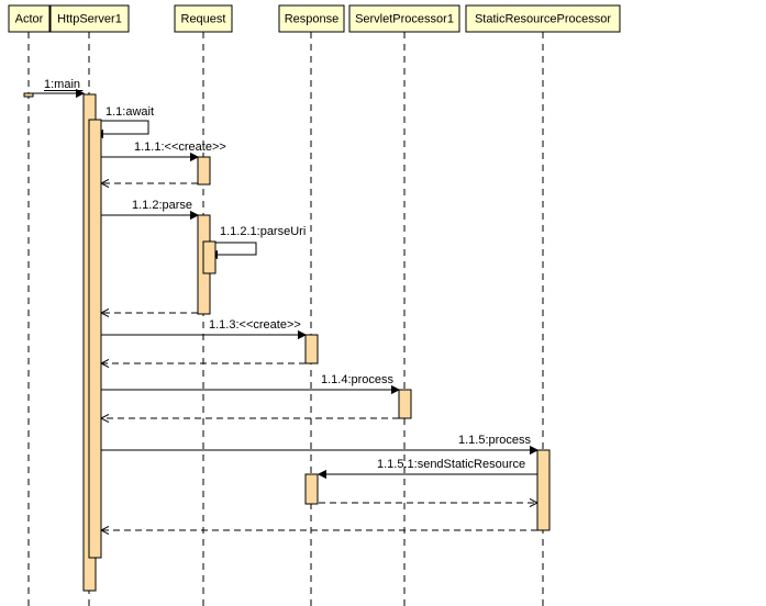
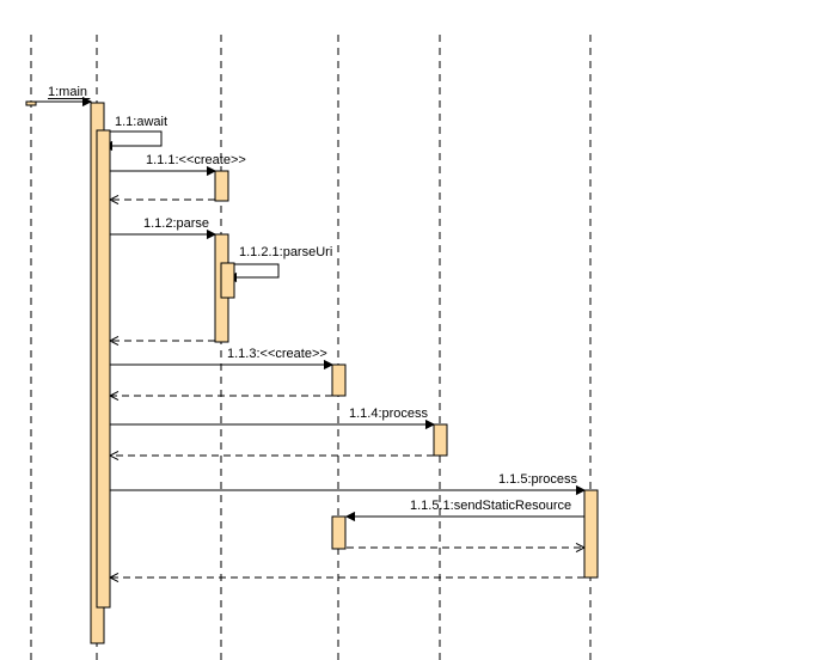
- Actor
- HttpServer1
- Request
- Response
- ServletProcessor1
- StaticResourceProcessor
  1:main
  1.1:await
  1.1.1:<<create>>
  1.1.2:parse
  1.1.2.1:parseUri
  1.1.3:<<create>>
  1.1.4:process
  1.1.5:process
  1.1.5.1:sendStaticResource
